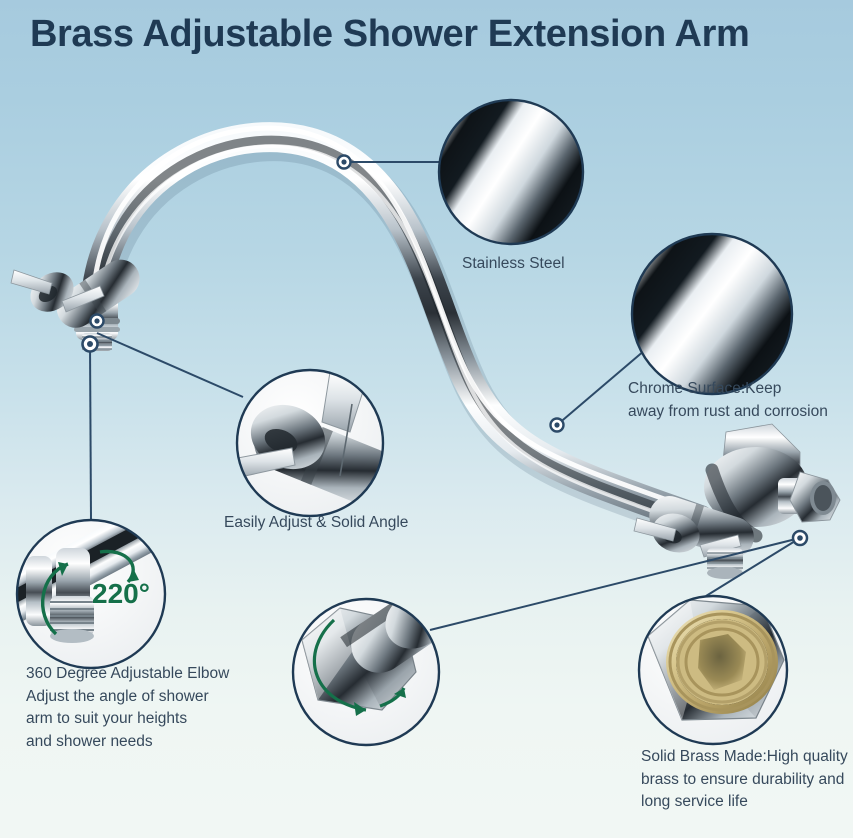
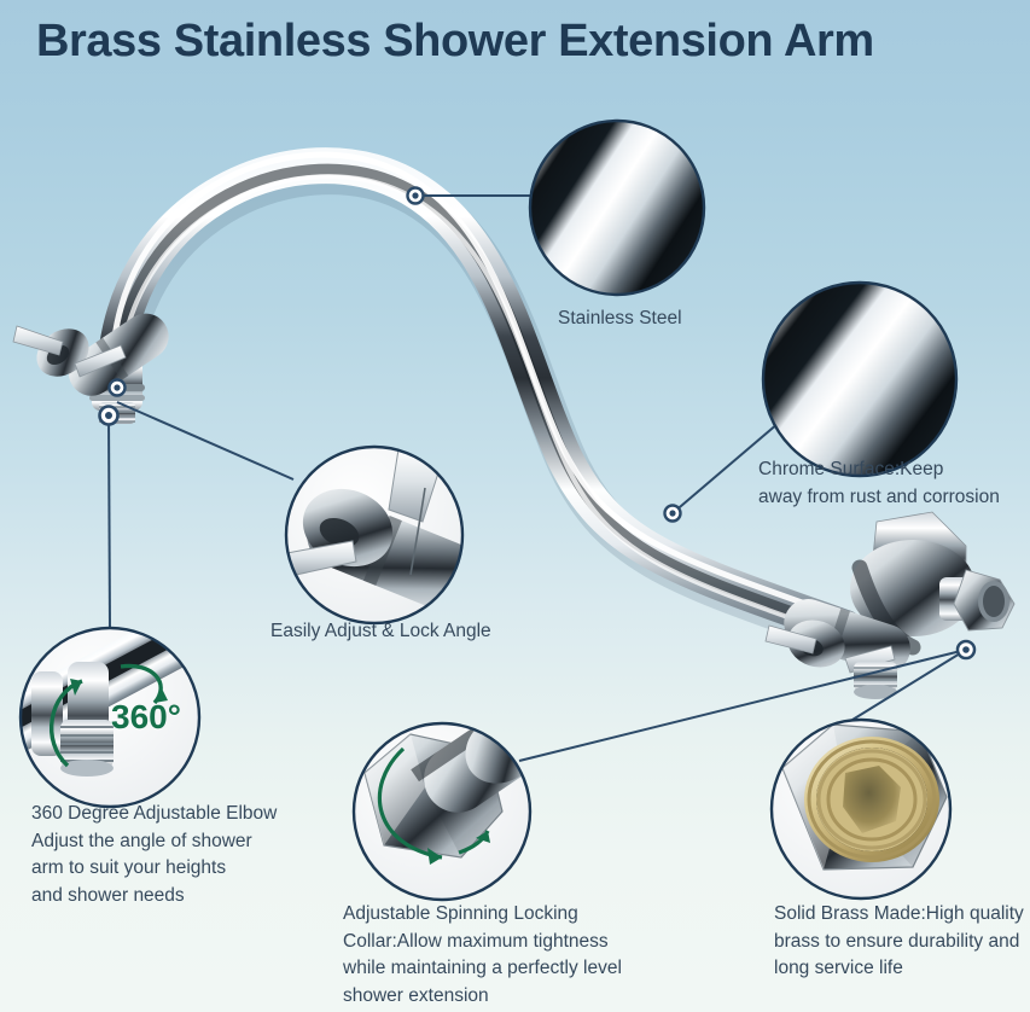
- Brass Adjustable Shower Extension Arm
+ Brass Stainless Shower Extension Arm
  Stainless Steel
  Chrome Surface:Keep
  away from rust and corrosion
- Easily Adjust & Solid Angle
+ Easily Adjust & Lock Angle
  360 Degree Adjustable Elbow
  Adjust the angle of shower
  arm to suit your heights
  and shower needs
- 220°
+ 360°
+ Adjustable Spinning Locking
+ Collar:Allow maximum tightness
+ while maintaining a perfectly level
+ shower extension
  Solid Brass Made:High quality
  brass to ensure durability and
  long service life
